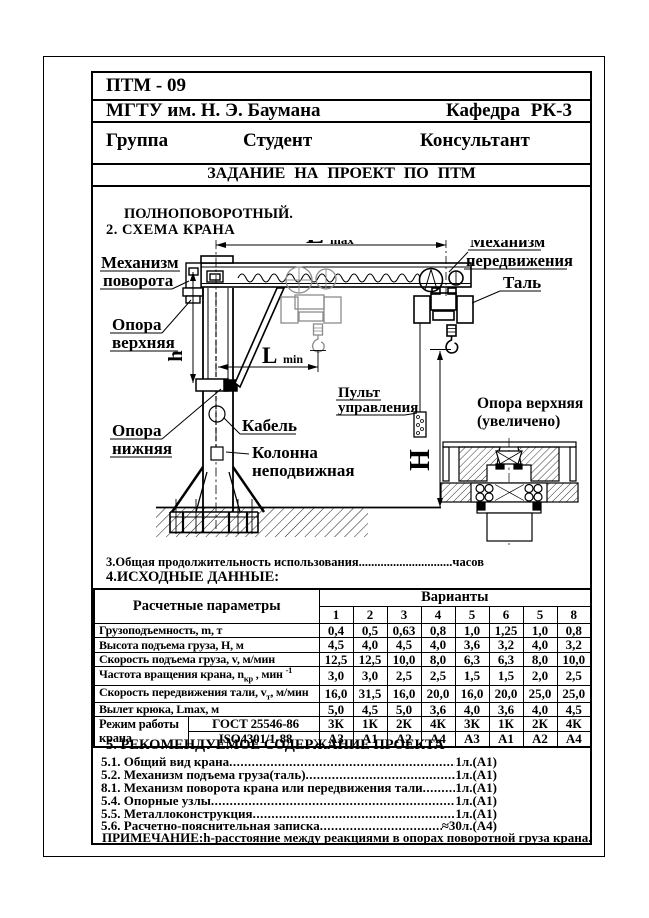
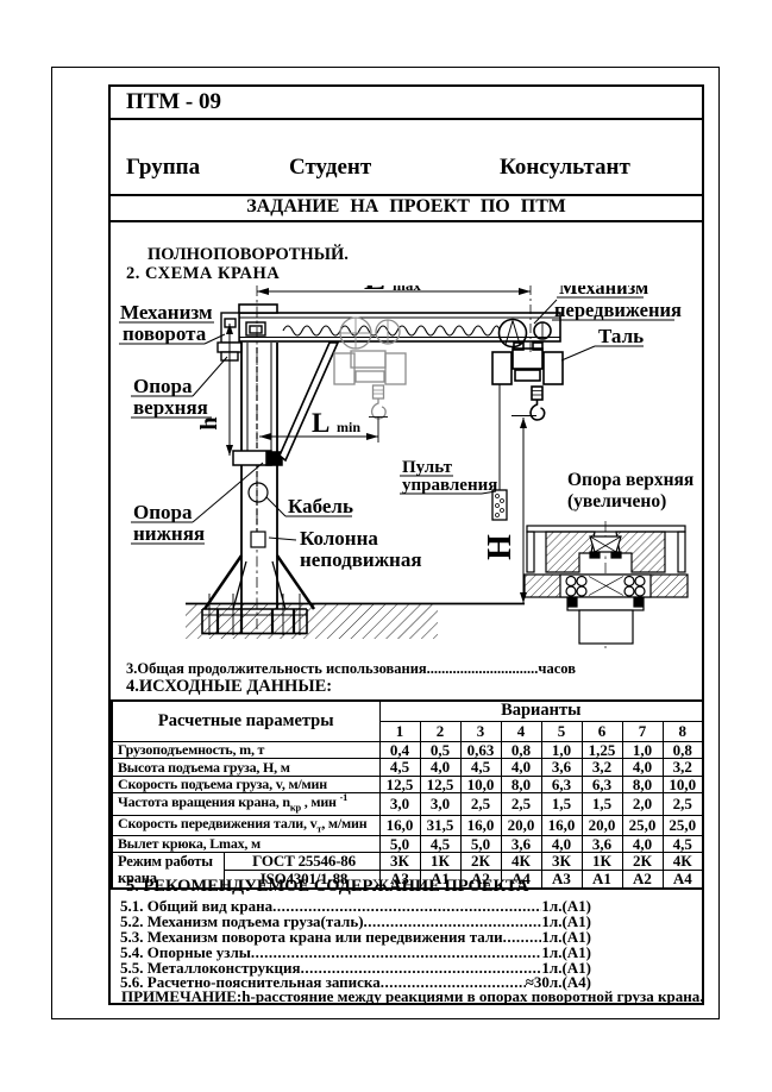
  ПТМ - 09
- МГТУ им. Н. Э. Баумана
- Кафедра РК-3
  Группа
  Студент
  Консультант
  ЗАДАНИЕ НА ПРОЕКТ ПО ПТМ
  ПОЛНОПОВОРОТНЫЙ.
  2. СХЕМА КРАНА
  max
  L
  min
  Механизм
  поворота
  Опора
  верхняя
  Опора
  нижняя
  Кабель
  Колонна
  неподвижная
  Механизм
  передвижения
  Таль
  Пульт
  управления
  Опора верхняя
  (увеличено)
  3.Общая продолжительность использования..............................часов
  4.ИСХОДНЫЕ ДАННЫЕ:
  Расчетные параметры	Варианты
- 1	2	3	4	5	6	5	8
+ 1	2	3	4	5	6	7	8
  Грузоподъемность, m, т	0,4	0,5	0,63	0,8	1,0	1,25	1,0	0,8
  Высота подъема груза, Н, м	4,5	4,0	4,5	4,0	3,6	3,2	4,0	3,2
  Скорость подъема груза, v, м/мин	12,5	12,5	10,0	8,0	6,3	6,3	8,0	10,0
  Частота вращения крана, nкр , мин -1	3,0	3,0	2,5	2,5	1,5	1,5	2,0	2,5
  Скорость передвижения тали, vт, м/мин	16,0	31,5	16,0	20,0	16,0	20,0	25,0	25,0
  Вылет крюка, Lmax, м	5,0	4,5	5,0	3,6	4,0	3,6	4,0	4,5
  Режим работы крана	ГОСТ 25546-86	3К	1К	2К	4К	3К	1К	2К	4К
  ISO4301/1-88	А3	А1	А2	А4	А3	А1	А2	А4
  5. РЕКОМЕНДУЕМОЕ СОДЕРЖАНИЕ ПРОЕКТА
  5.1. Общий вид крана
  1л.(А1)
  5.2. Механизм подъема груза(таль)
  1л.(А1)
- 8.1. Механизм поворота крана или передвижения тали
+ 5.3. Механизм поворота крана или передвижения тали
  1л.(А1)
  5.4. Опорные узлы
  1л.(А1)
  5.5. Металлоконструкция
  1л.(А1)
  5.6. Расчетно-пояснительная записка
  ≈30л.(А4)
  ПРИМЕЧАНИЕ:h-расстояние между реакциями в опорах поворотной груза крана.
